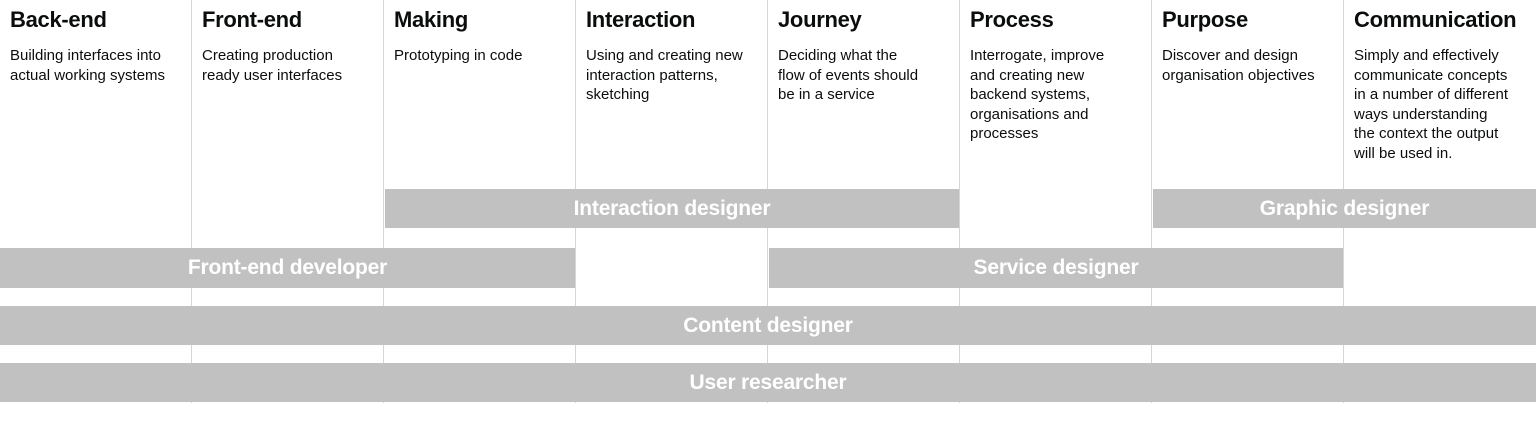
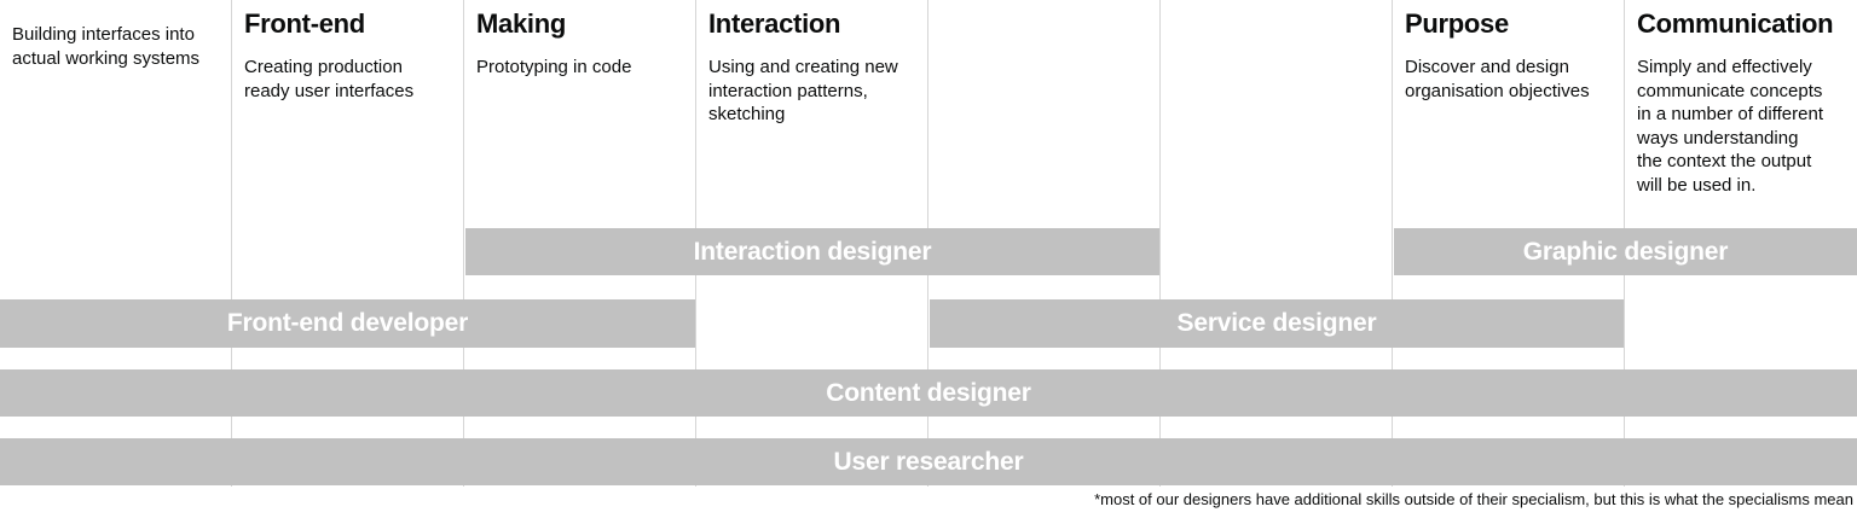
- Back-end
  Building interfaces into
  actual working systems
  Front-end
  Creating production
  ready user interfaces
  Making
  Prototyping in code
  Interaction
  Using and creating new
  interaction patterns,
  sketching
- Journey
- Deciding what the
- flow of events should
- be in a service
- Process
- Interrogate, improve
- and creating new
- backend systems,
- organisations and
- processes
  Purpose
  Discover and design
  organisation objectives
  Communication
  Simply and effectively
  communicate concepts
  in a number of different
  ways understanding
  the context the output
  will be used in.
  Interaction designer
  Graphic designer
  Front-end developer
  Service designer
  Content designer
  User researcher
+ *most of our designers have additional skills outside of their specialism, but this is what the specialisms mean
